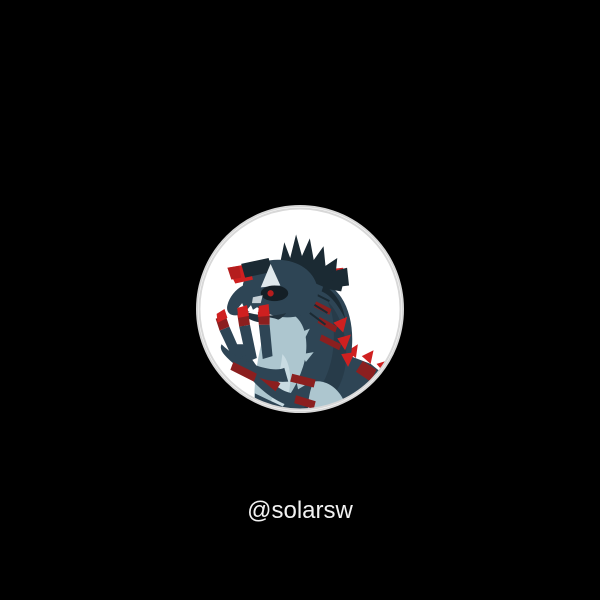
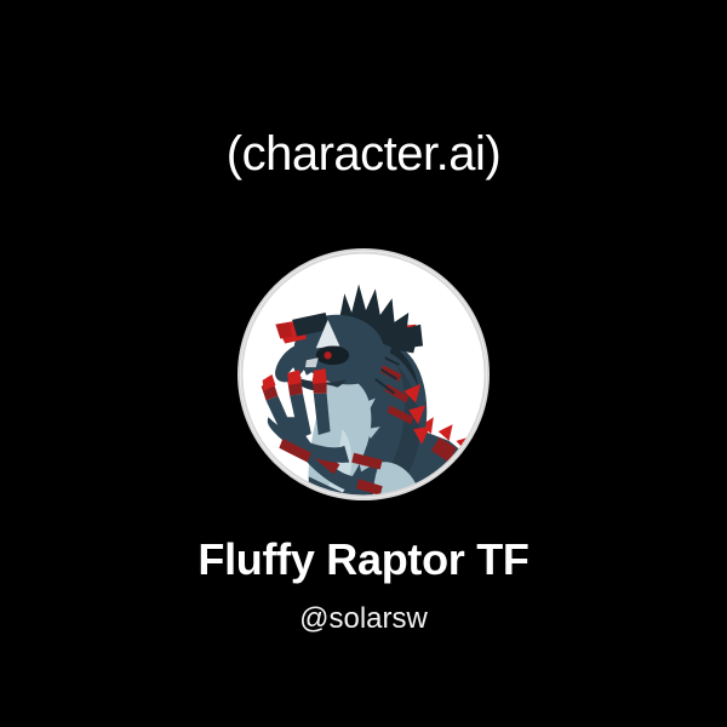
+ (character.ai)
+ Fluffy Raptor TF
  @solarsw
